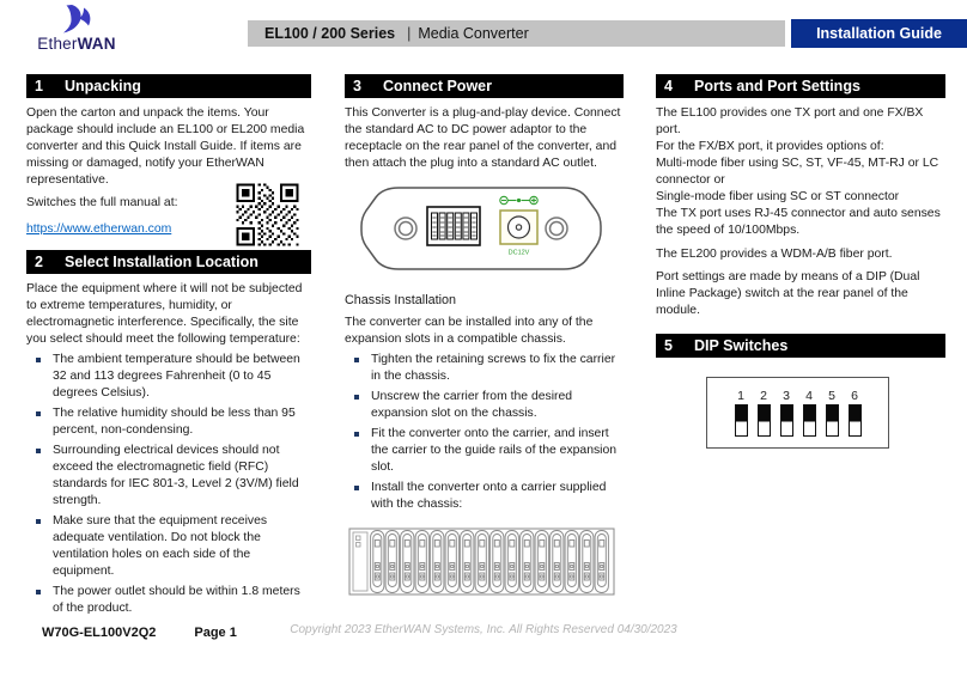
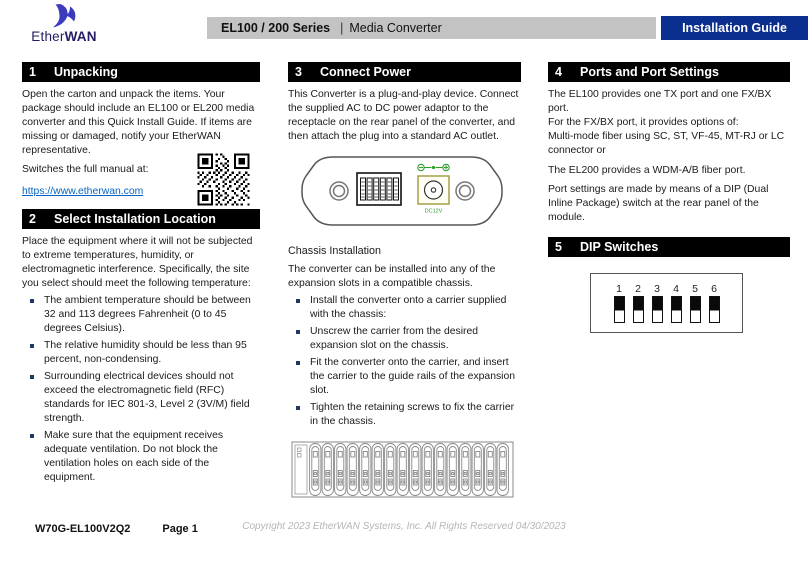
  EtherWAN
  EL100 / 200 Series
  |
  Media Converter
  Installation Guide
  1
  Unpacking
  Open the carton and unpack the items. Your package should include an EL100 or EL200 media converter and this Quick Install Guide. If items are missing or damaged, notify your EtherWAN representative.
  Switches the full manual at:
  https://www.etherwan.com
  2
  Select Installation Location
  Place the equipment where it will not be subjected to extreme temperatures, humidity, or electromagnetic interference. Specifically, the site you select should meet the following temperature:
  The ambient temperature should be between 32 and 113 degrees Fahrenheit (0 to 45 degrees Celsius).
  The relative humidity should be less than 95 percent, non-condensing.
  Surrounding electrical devices should not exceed the electromagnetic field (RFC) standards for IEC 801-3, Level 2 (3V/M) field strength.
  Make sure that the equipment receives adequate ventilation. Do not block the ventilation holes on each side of the equipment.
- The power outlet should be within 1.8 meters of the product.
  3
  Connect Power
- This Converter is a plug-and-play device. Connect the standard AC to DC power adaptor to the receptacle on the rear panel of the converter, and then attach the plug into a standard AC outlet.
+ This Converter is a plug-and-play device. Connect the supplied AC to DC power adaptor to the receptacle on the rear panel of the converter, and then attach the plug into a standard AC outlet.
  Chassis Installation
  The converter can be installed into any of the expansion slots in a compatible chassis.
- Tighten the retaining screws to fix the carrier in the chassis.
+ Install the converter onto a carrier supplied with the chassis:
  Unscrew the carrier from the desired expansion slot on the chassis.
  Fit the converter onto the carrier, and insert the carrier to the guide rails of the expansion slot.
- Install the converter onto a carrier supplied with the chassis:
+ Tighten the retaining screws to fix the carrier in the chassis.
  4
  Ports and Port Settings
  The EL100 provides one TX port and one FX/BX port.
  For the FX/BX port, it provides options of:
  Multi-mode fiber using SC, ST, VF-45, MT-RJ or LC connector or
- Single-mode fiber using SC or ST connector
- The TX port uses RJ-45 connector and auto senses the speed of 10/100Mbps.
  The EL200 provides a WDM-A/B fiber port.
  Port settings are made by means of a DIP (Dual Inline Package) switch at the rear panel of the module.
  5
  DIP Switches
  1
  2
  3
  4
  5
  6
  Copyright 2023 EtherWAN Systems, Inc. All Rights Reserved 04/30/2023
  W70G-EL100V2Q2
  Page 1
